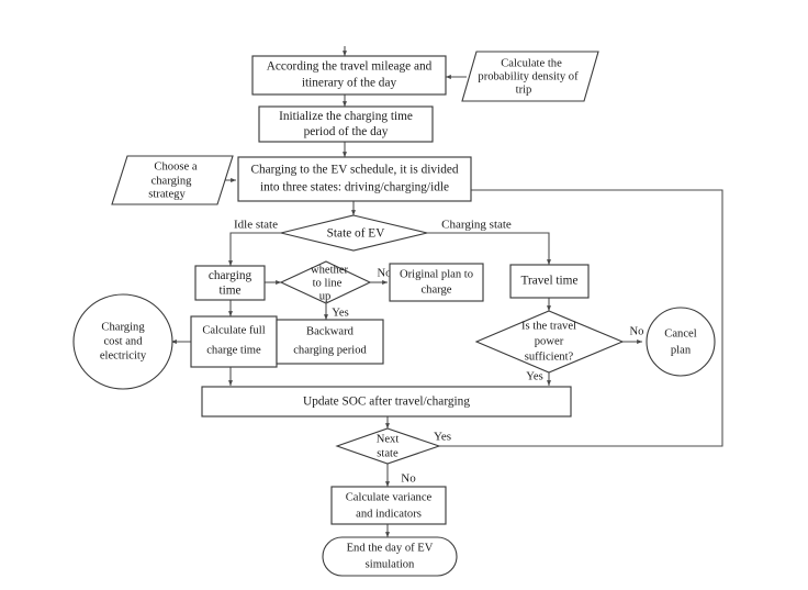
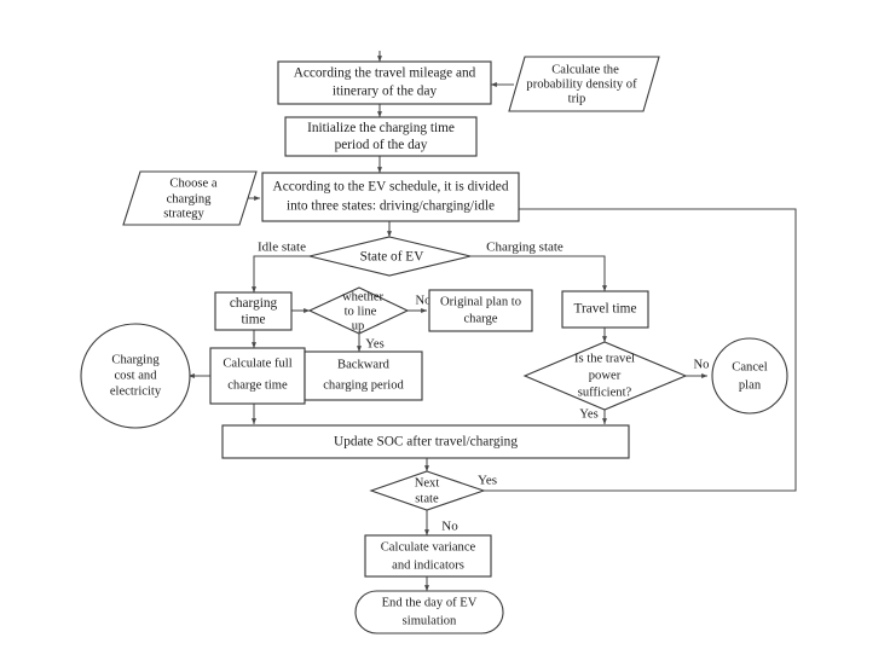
  Idle state
  Charging state
  No
  Yes
  No
  Yes
  Yes
  No
  According the travel mileage and
  itinerary of the day
  Calculate the
  probability density of
  trip
  Initialize the charging time
  period of the day
  Choose a
  charging
  strategy
- Charging to the EV schedule, it is divided
+ According to the EV schedule, it is divided
  into three states: driving/charging/idle
  State of EV
  charging
  time
  whether
  to line
  up
  Original plan to
  charge
  Travel time
  Charging
  cost and
  electricity
  Calculate full
  charge time
  Backward
  charging period
  Is the travel
  power
  sufficient?
  Cancel
  plan
  Update SOC after travel/charging
  Next
  state
  Calculate variance
  and indicators
  End the day of EV
  simulation
